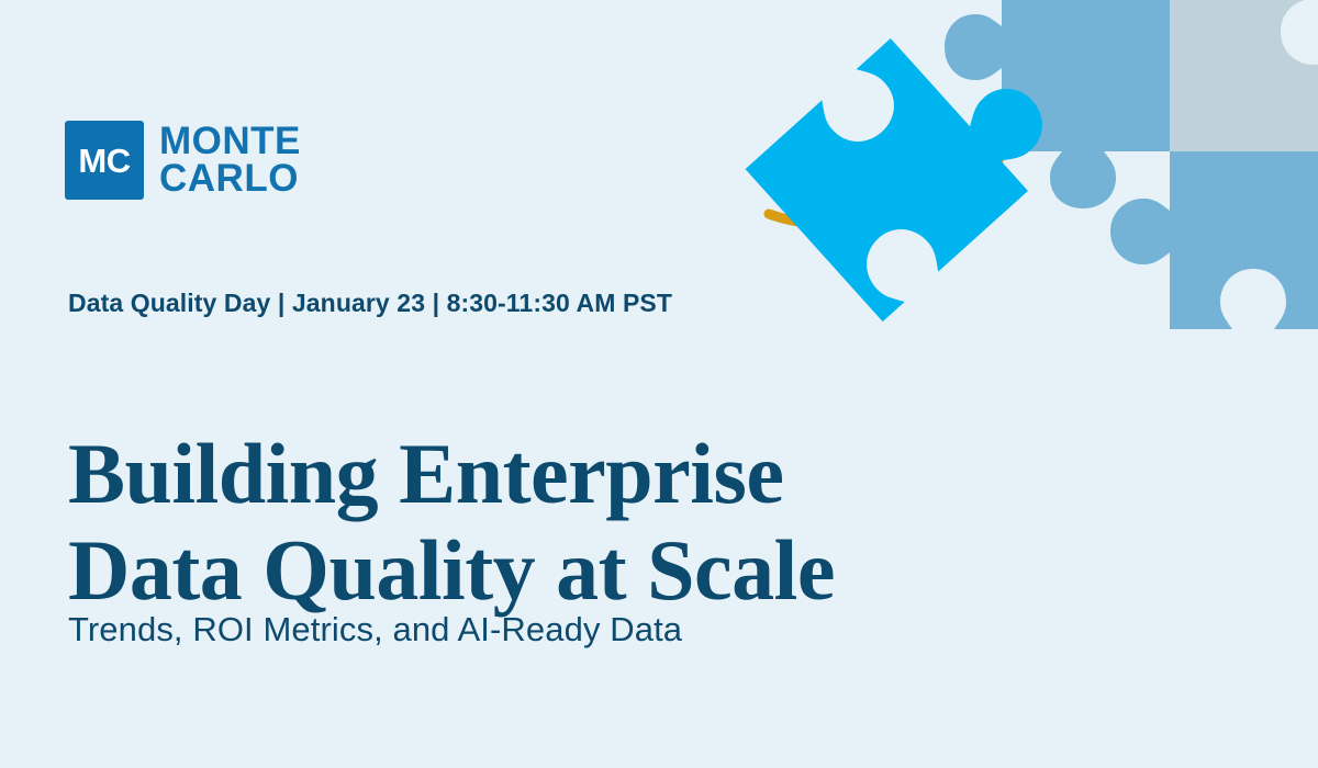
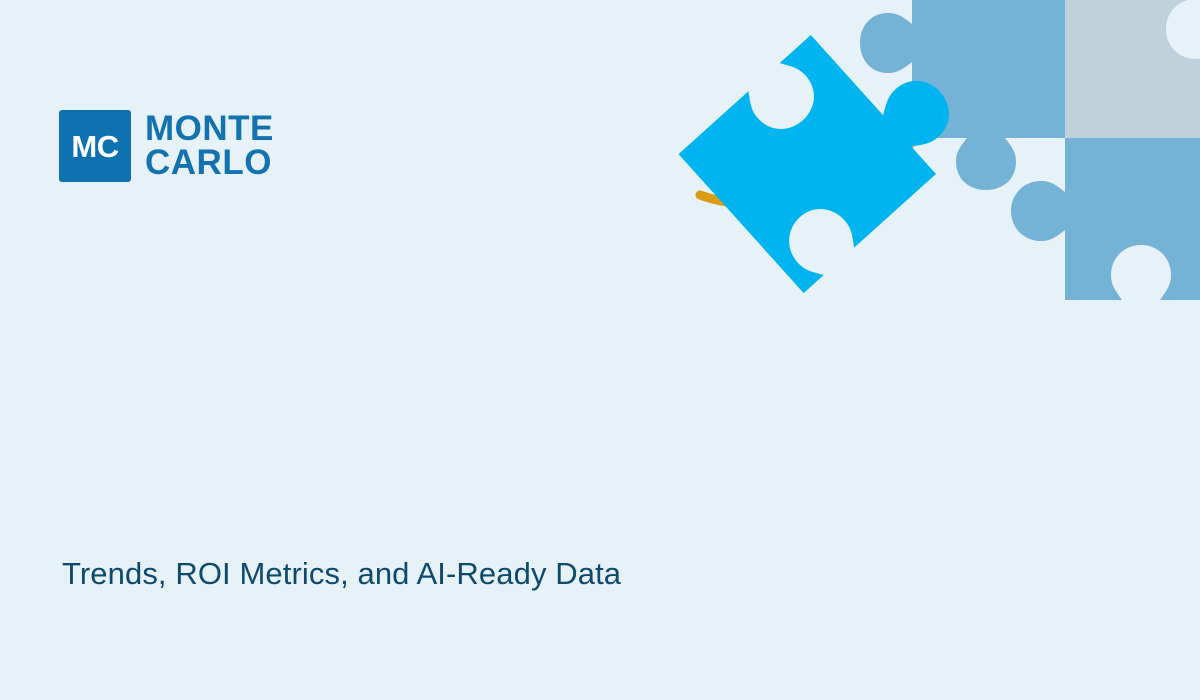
  MC
  MONTE
  CARLO
- Data Quality Day | January 23 | 8:30-11:30 AM PST
- Building Enterprise
- Data Quality at Scale
  Trends, ROI Metrics, and AI-Ready Data
